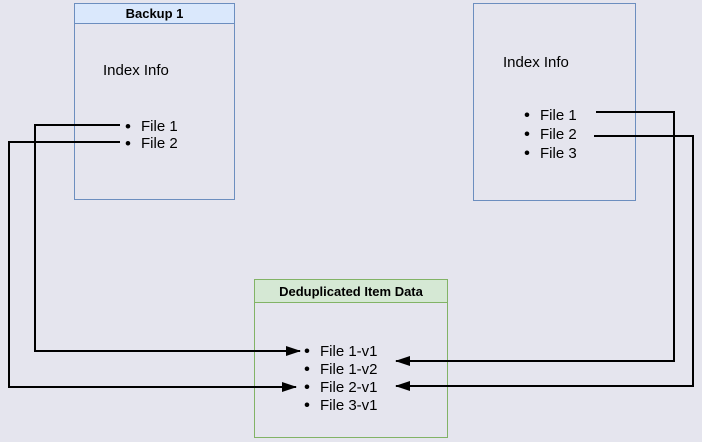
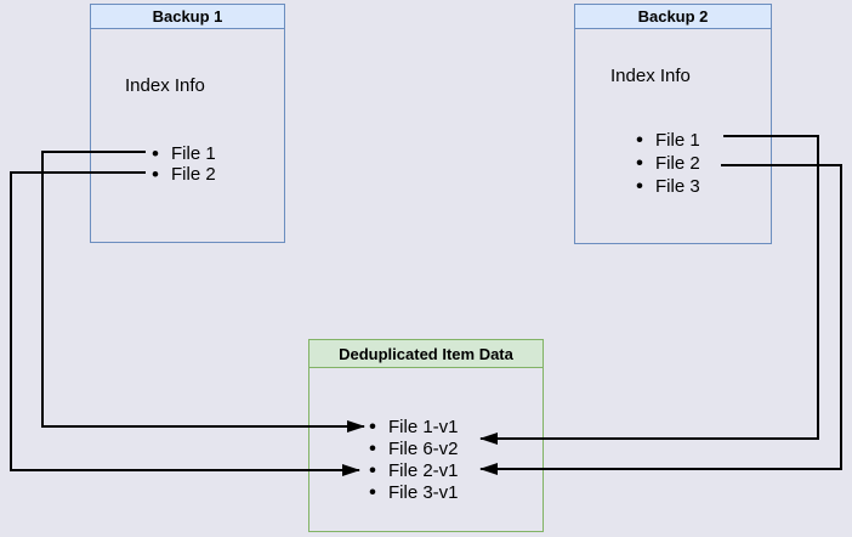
  Backup 1
  Index Info
  File 1
  File 2
+ Backup 2
  Index Info
  File 1
  File 2
  File 3
  Deduplicated Item Data
  File 1-v1
- File 1-v2
+ File 6-v2
  File 2-v1
  File 3-v1
